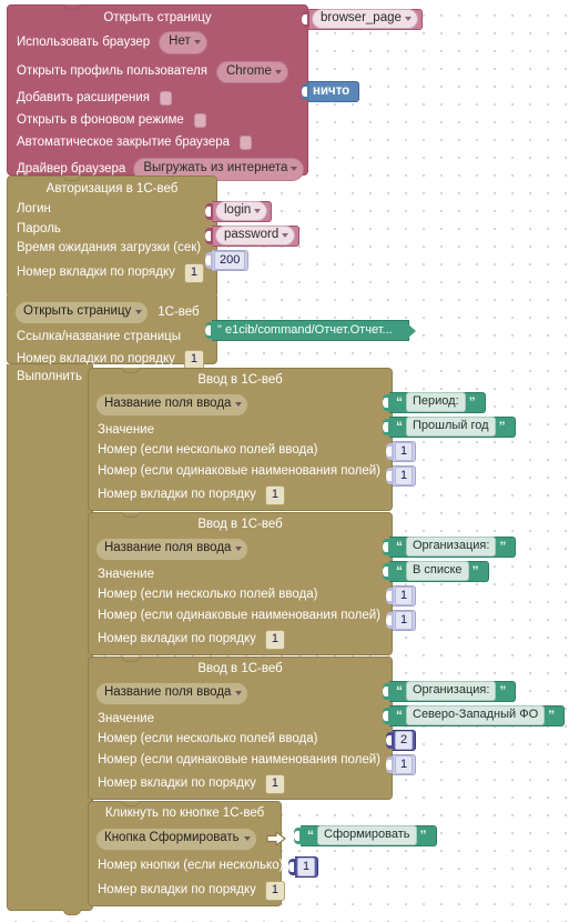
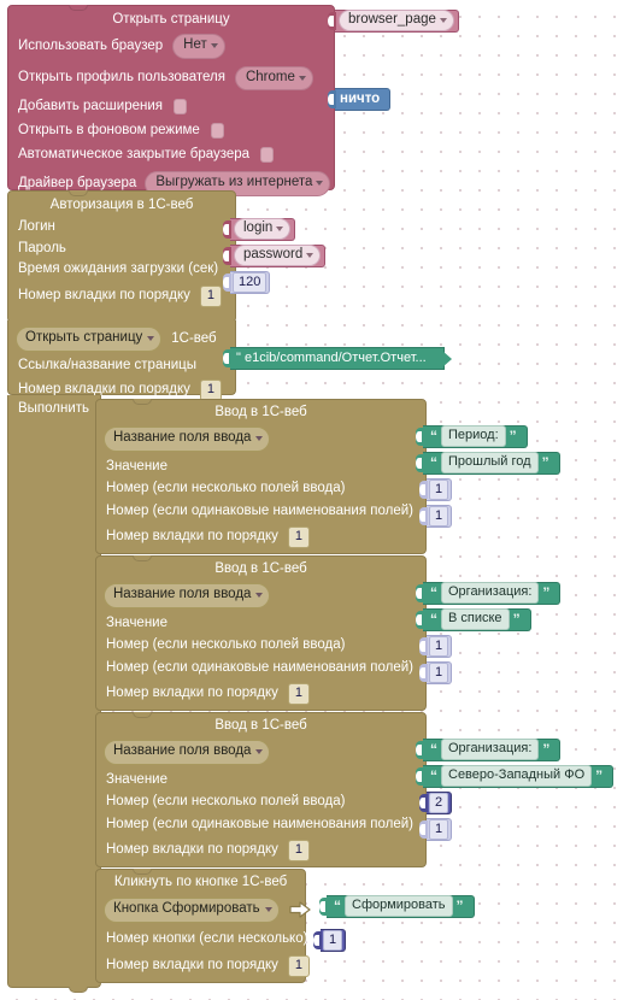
  Открыть страницу
  Использовать браузер
  Нет
  Открыть профиль пользователя
  Chrome
  Добавить расширения
  Открыть в фоновом режиме
  Автоматическое закрытие браузера
  Драйвер браузера
  Выгружать из интернета
  browser_page
  ничто
  Авторизация в 1С-веб
  Логин
  Пароль
  Время ожидания загрузки (сек)
  Номер вкладки по порядку
  1
  login
  password
- 200
+ 120
  Открыть страницу
  1С-веб
  Ссылка/название страницы
  Номер вкладки по порядку
  1
  " e1cib/command/Отчет.Отчет...
  Выполнить
  Ввод в 1С-веб
  Название поля ввода
  Значение
  Номер (если несколько полей ввода)
  Номер (если одинаковые наименования полей)
  Номер вкладки по порядку
  1
  “
  Период:
  ”
  “
  Прошлый год
  ”
  1
  1
  Ввод в 1С-веб
  Название поля ввода
  Значение
  Номер (если несколько полей ввода)
  Номер (если одинаковые наименования полей)
  Номер вкладки по порядку
  1
  “
  Организация:
  ”
  “
  В списке
  ”
  1
  1
  Ввод в 1С-веб
  Название поля ввода
  Значение
  Номер (если несколько полей ввода)
  Номер (если одинаковые наименования полей)
  Номер вкладки по порядку
  1
  “
  Организация:
  ”
  “
  Северо-Западный ФО
  ”
  2
  1
  Кликнуть по кнопке 1С-веб
  Кнопка Сформировать
  Номер кнопки (если несколько)
  Номер вкладки по порядку
  1
  “
  Сформировать
  ”
  1
